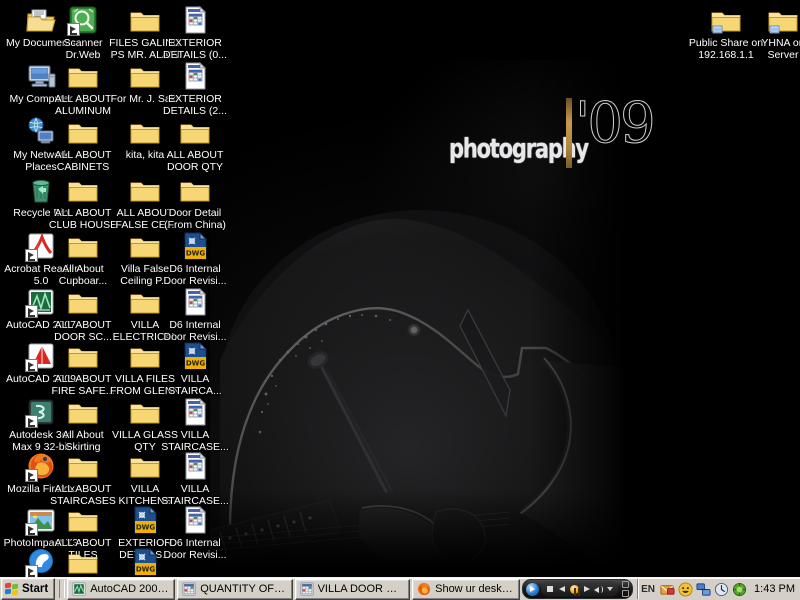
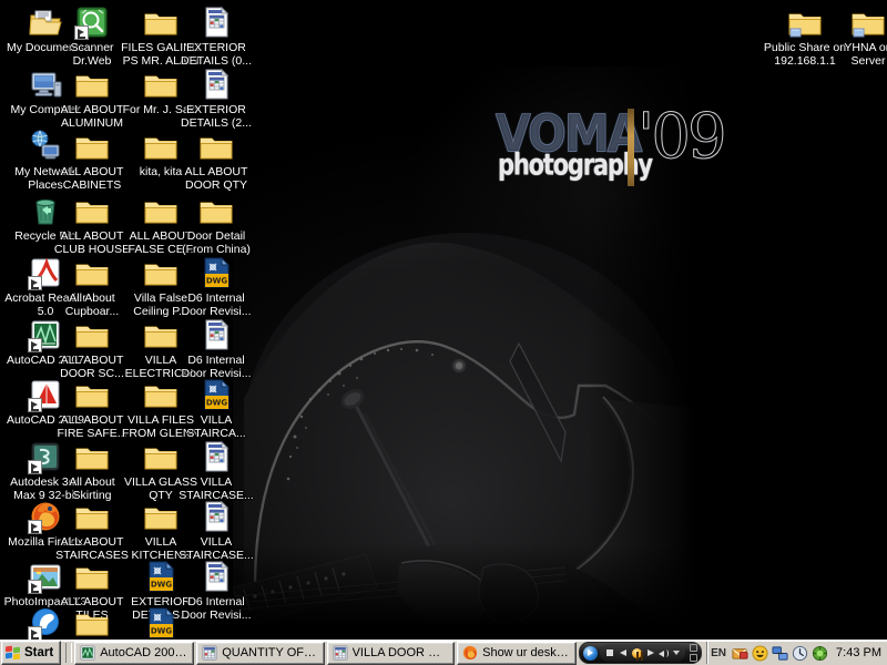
+ VOMA
  photograpy
  '09
  My Documents
  Scanner Dr.Web
  FILES GALING PS MR. ALAIN
  EXTERIOR DETAILS (0...
  My Computer
  ALL ABOUT ALUMINUM
  For Mr. J. Sakr
  EXTERIOR DETAILS (2...
  My Network Places
  ALL ABOUT CABINETS
  kita, kita
  ALL ABOUT DOOR QTY
  Recycle Bin
  ALL ABOUT CLUB HOUSE
  ALL ABOUT FALSE CE...
  Door Detail (From China)
  Acrobat Reader 5.0
  All About Cupboar...
  Villa False Ceiling P...
  DWG
  D6 Internal Door Revisi...
  AutoCAD 2007
  ALL ABOUT DOOR SC...
  VILLA ELECTRICAL
  D6 Internal Door Revisi...
  AutoCAD 2009
  ALL ABOUT FIRE SAFE...
  VILLA FILES FROM GLENN
  DWG
  VILLA STAIRCA...
  Autodesk 3ds Max 9 32-bit
  All About Skirting
  VILLA GLASS QTY
  VILLA STAIRCASE...
  Mozilla Firefox
  ALL ABOUT STAIRCASES
  VILLA KITCHENS
  VILLA STAIRCASE...
  PhotoImpact X3
  ALL ABOUT LES
  DWG
  EXTERIOR DES...
  D6 Internal Door Revisi...
  DWG
  Public Share on 192.168.1.1
  YHNA o Server
  Start
  EN
- 1:43 PM
+ 7:43 PM
